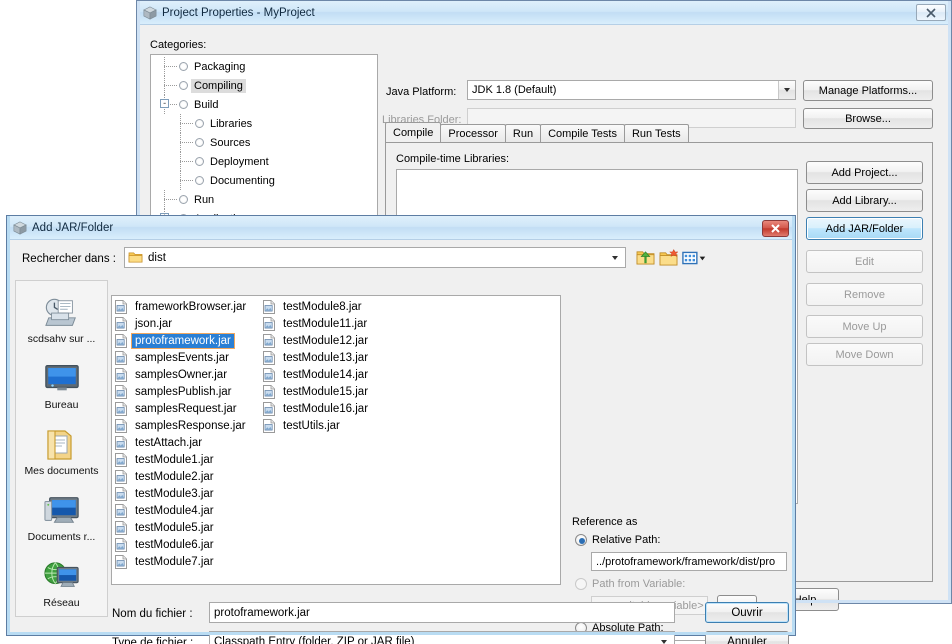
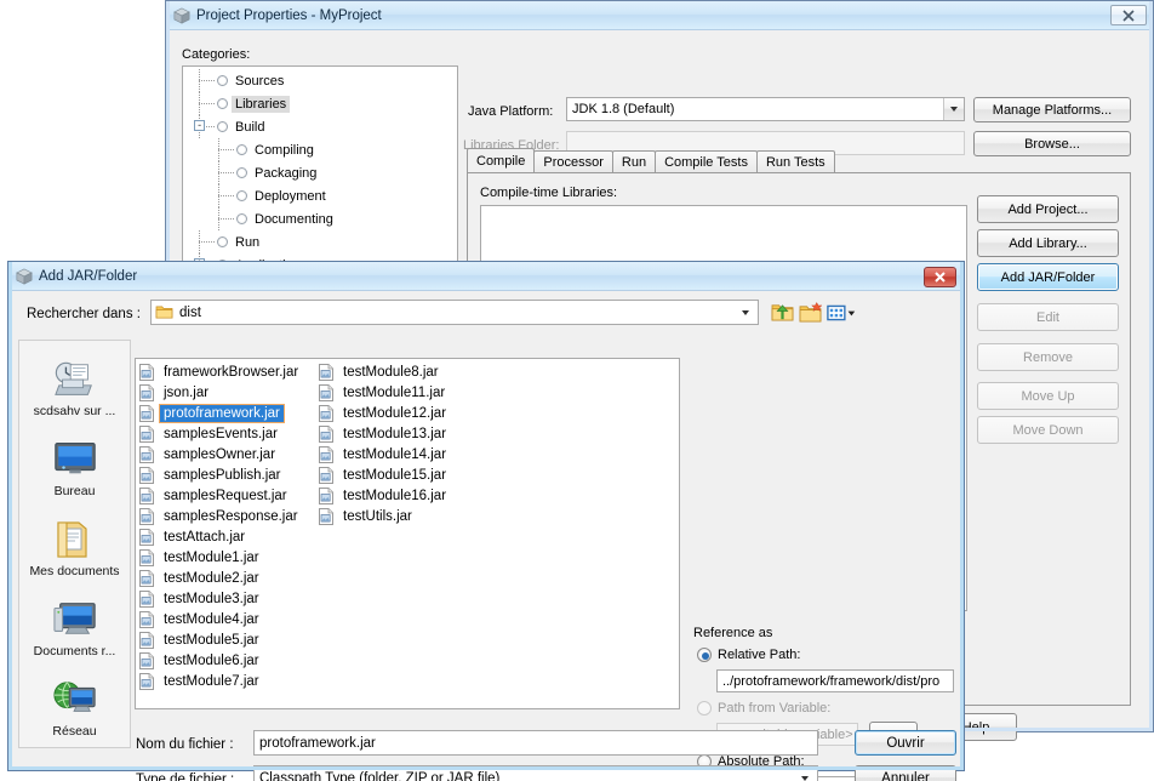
  Project Properties - MyProject
  Categories:
- Packaging
+ Sources
- Compiling
+ Libraries
  -
  Build
- Libraries
+ Compiling
- Sources
+ Packaging
  Deployment
  Documenting
  Run
  Java Platform:
  JDK 1.8 (Default)
  Manage Platforms...
  Libraries Folder:
  Browse...
  Compile
  Processor
  Run
  Compile Tests
  Run Tests
  Compile-time Libraries:
  Add Project...
  Add Library...
  Add JAR/Folder
  Edit
  Remove
  Move Up
  Move Down
  Help
  Add JAR/Folder
  Rechercher dans :
  dist
  scdsahv sur ...
  Bureau
  Mes documents
  Documents r...
  Réseau
  frameworkBrowser.jar
  json.jar
  protoframework.jar
  samplesEvents.jar
  samplesOwner.jar
  samplesPublish.jar
  samplesRequest.jar
  samplesResponse.jar
  testAttach.jar
  testModule1.jar
  testModule2.jar
  testModule3.jar
  testModule4.jar
  testModule5.jar
  testModule6.jar
  testModule7.jar
  testModule8.jar
  testModule11.jar
  testModule12.jar
  testModule13.jar
  testModule14.jar
  testModule15.jar
  testModule16.jar
  testUtils.jar
  Reference as
  Relative Path:
  ../protoframework/framework/dist/pro
  Path from Variable:
  Absolute Path:
  Nom du fichier :
  protoframework.jar
  Ouvrir
  Type de fichier :
- Classpath Entry (folder, ZIP or JAR file)
+ Classpath Type (folder, ZIP or JAR file)
  Annuler
